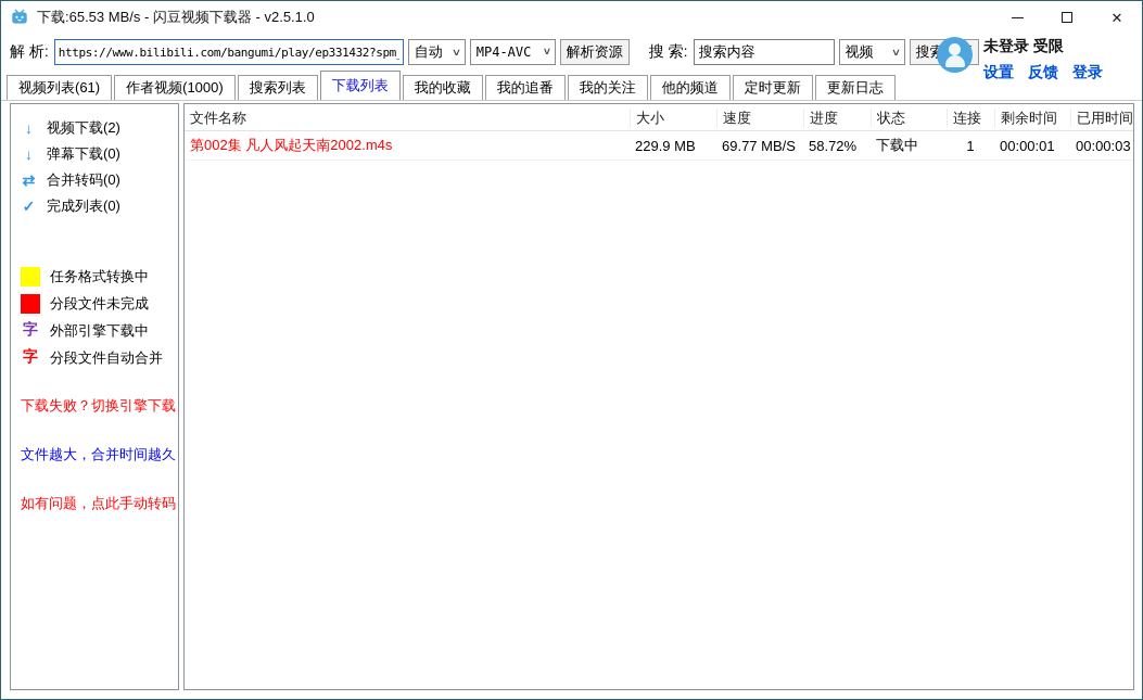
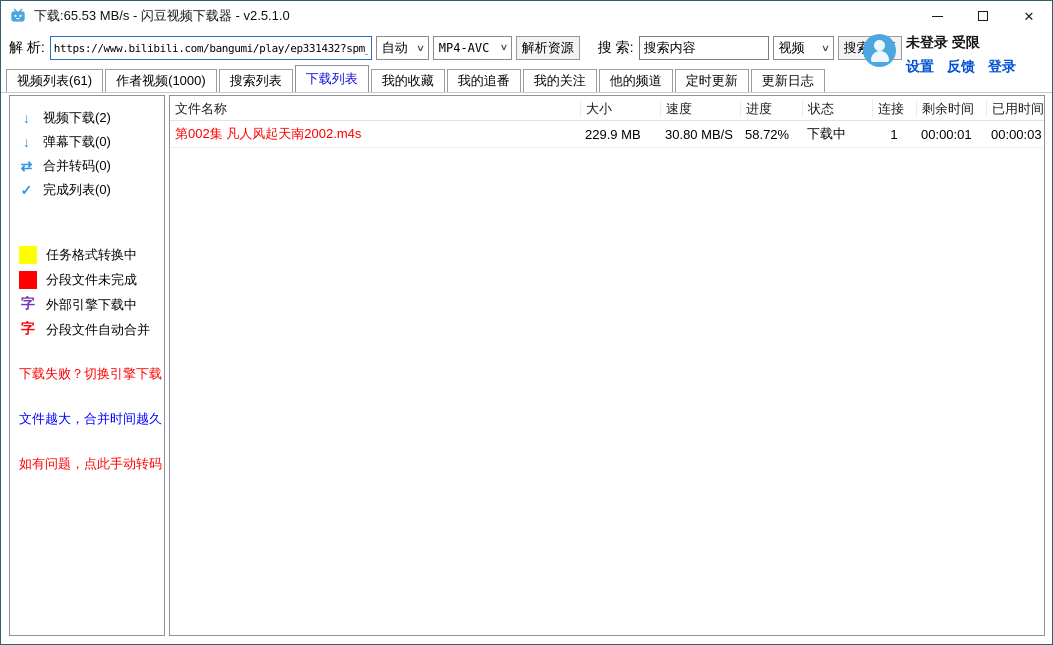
  下载:65.53 MB/s - 闪豆视频下载器 - v2.5.1.0
  ✕
  解 析:
  https://www.bilibili.com/bangumi/play/ep331432?spm
  自动
  ∨
  MP4-AVC
  ∨
  解析资源
  搜 索:
  搜索内容
  视频
  ∨
  未登录 受限
  设置
  反馈
  登录
  视频列表(61)
  作者视频(1000)
  搜索列表
  下载列表
  我的收藏
  我的追番
  我的关注
  他的频道
  定时更新
  更新日志
  ↓
  视频下载(2)
  ↓
  弹幕下载(0)
  ⇄
  合并转码(0)
  ✓
  完成列表(0)
  任务格式转换中
  分段文件未完成
  字
  外部引擎下载中
  字
  分段文件自动合并
  下载失败？切换引擎下载
  文件越大，合并时间越久
  如有问题，点此手动转码
  文件名称
  大小
  速度
  进度
  状态
  连接
  剩余时间
  已用时间
  第002集 凡人风起天南2002.m4s
  229.9 MB
- 69.77 MB/S
+ 30.80 MB/S
  58.72%
  下载中
  1
  00:00:01
  00:00:03
